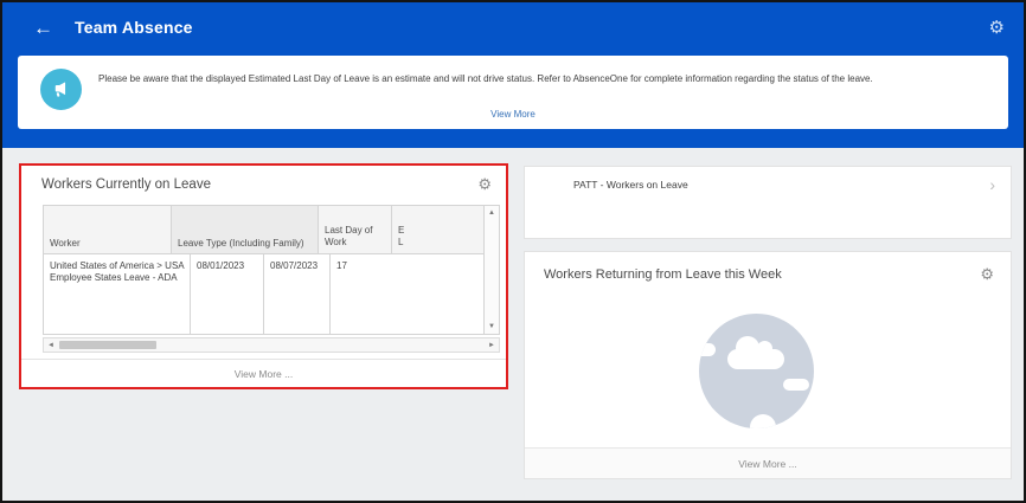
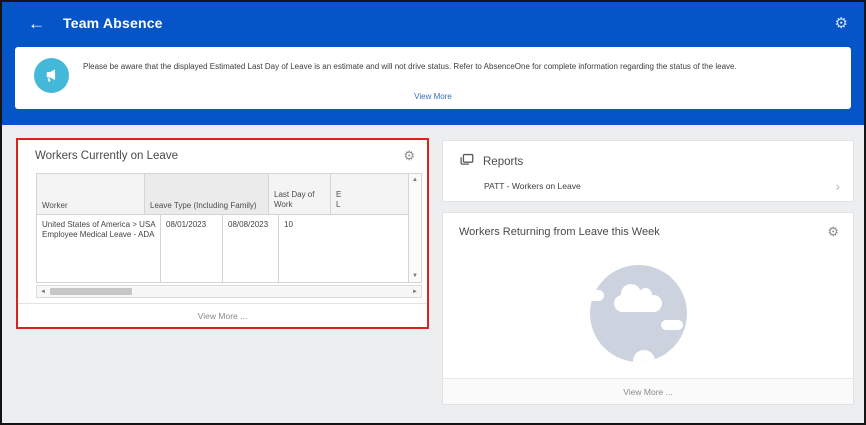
  ←
  Team Absence
  ⚙
  Please be aware that the displayed Estimated Last Day of Leave is an estimate and will not drive status. Refer to AbsenceOne for complete information regarding the status of the leave.
  View More
  Workers Currently on Leave
  ⚙
  Worker
  Leave Type (Including Family)
  Last Day of Work
  E
  L
  United States of America > USA
- Employee States Leave - ADA
+ Employee Medical Leave - ADA
  08/01/2023
- 08/07/2023
+ 08/08/2023
- 17
+ 10
  View More ...
+ Reports
  PATT - Workers on Leave
  ›
  Workers Returning from Leave this Week
  ⚙
  View More ...
